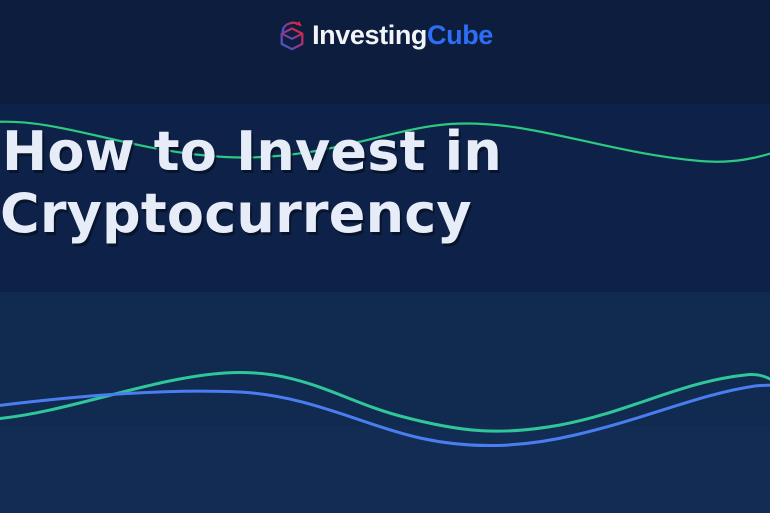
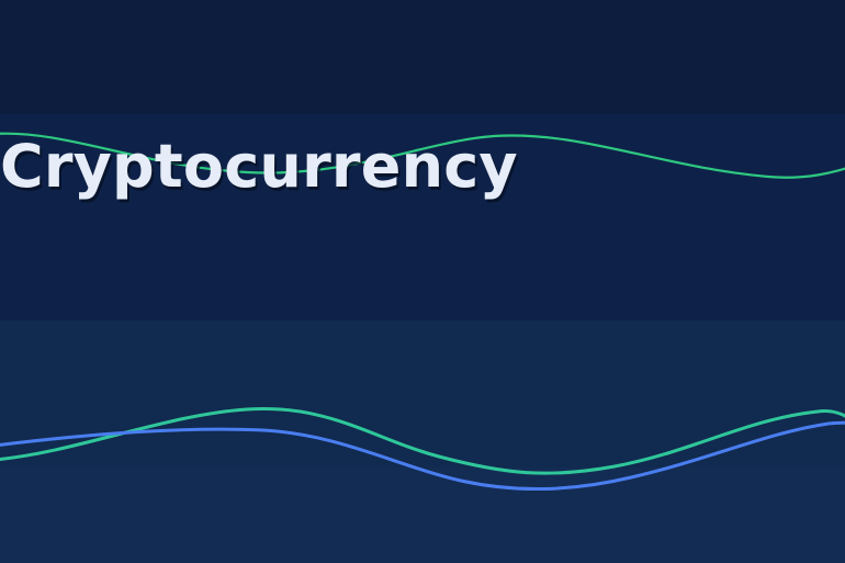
- InvestingCube
- How to Invest in
  Cryptocurrency
